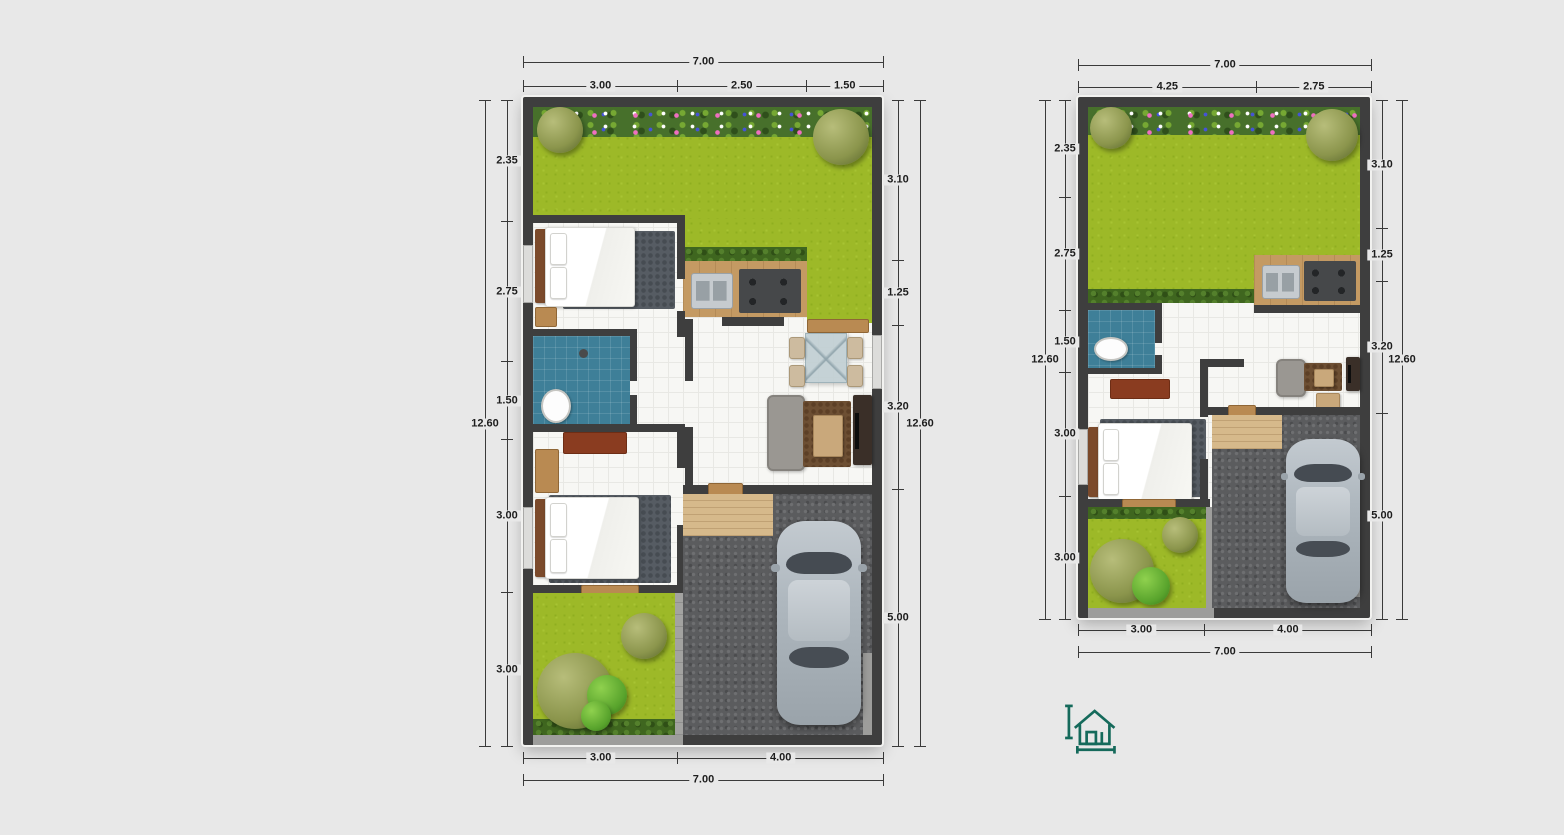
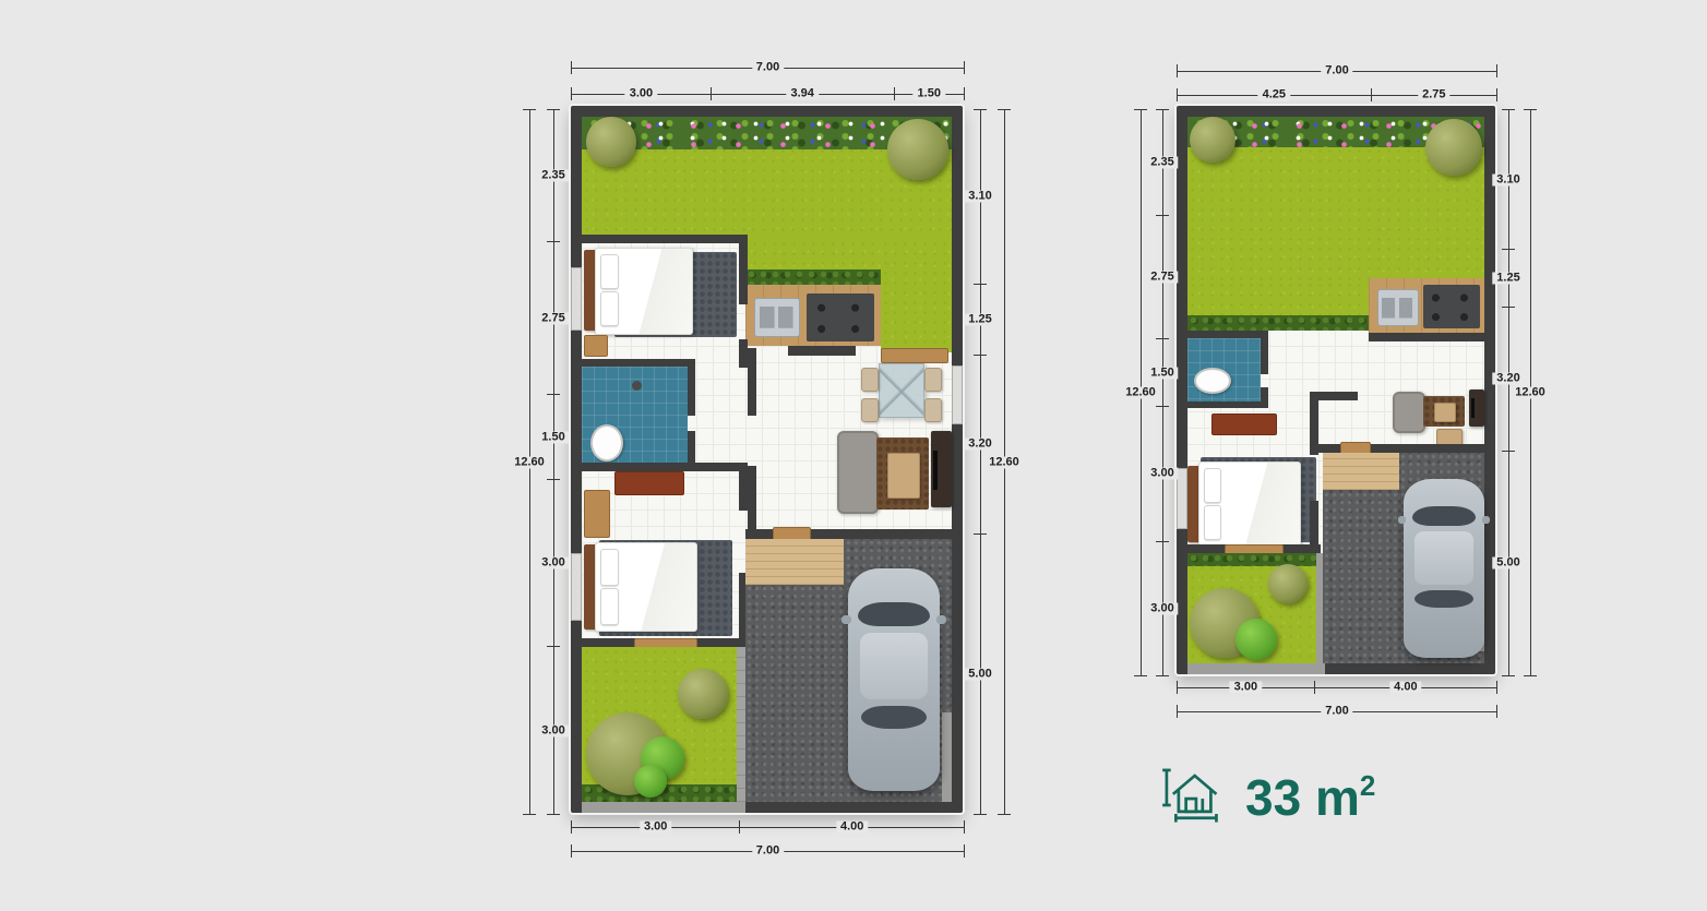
  7.00
  3.00
- 2.50
+ 3.94
  1.50
  3.00
  4.00
  7.00
  12.60
  2.35
  2.75
  1.50
  3.00
  3.00
  3.10
  1.25
  3.20
  5.00
  12.60
  7.00
  4.25
  2.75
  3.00
  4.00
  7.00
  12.60
  2.35
  2.75
  1.50
  3.00
  3.00
  3.10
  1.25
  3.20
  5.00
  12.60
+ 33 m2
